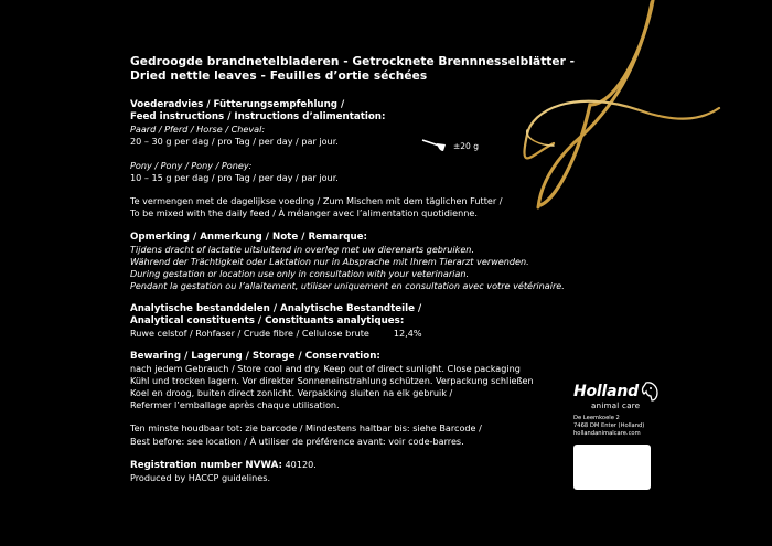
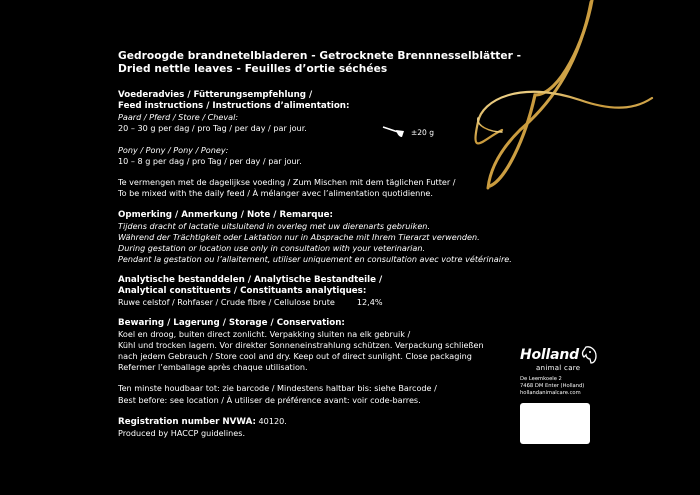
  Gedroogde brandnetelbladeren - Getrocknete Brennnesselblätter -
  Dried nettle leaves - Feuilles d’ortie séchées
  Voederadvies / Fütterungsempfehlung /
  Feed instructions / Instructions d’alimentation:
- Paard / Pferd / Horse / Cheval:
+ Paard / Pferd / Store / Cheval:
  20 – 30 g per dag / pro Tag / per day / par jour.
  Pony / Pony / Pony / Poney:
- 10 – 15 g per dag / pro Tag / per day / par jour.
+ 10 – 8 g per dag / pro Tag / per day / par jour.
  Te vermengen met de dagelijkse voeding / Zum Mischen mit dem täglichen Futter /
  To be mixed with the daily feed / À mélanger avec l’alimentation quotidienne.
  Opmerking / Anmerkung / Note / Remarque:
  Tijdens dracht of lactatie uitsluitend in overleg met uw dierenarts gebruiken.
  Während der Trächtigkeit oder Laktation nur in Absprache mit Ihrem Tierarzt verwenden.
  During gestation or location use only in consultation with your veterinarian.
  Pendant la gestation ou l’allaitement, utiliser uniquement en consultation avec votre vétérinaire.
  Analytische bestanddelen / Analytische Bestandteile /
  Analytical constituents / Constituants analytiques:
  Ruwe celstof / Rohfaser / Crude fibre / Cellulose brute
  12,4%
  Bewaring / Lagerung / Storage / Conservation:
- nach jedem Gebrauch / Store cool and dry. Keep out of direct sunlight. Close packaging
+ Koel en droog, buiten direct zonlicht. Verpakking sluiten na elk gebruik /
  Kühl und trocken lagern. Vor direkter Sonneneinstrahlung schützen. Verpackung schließen
- Koel en droog, buiten direct zonlicht. Verpakking sluiten na elk gebruik /
+ nach jedem Gebrauch / Store cool and dry. Keep out of direct sunlight. Close packaging
  Refermer l’emballage après chaque utilisation.
  Ten minste houdbaar tot: zie barcode / Mindestens haltbar bis: siehe Barcode /
  Best before: see location / À utiliser de préférence avant: voir code-barres.
  Registration number NVWA: 40120.
  Produced by HACCP guidelines.
  ±20 g
  Holland
  animal care
